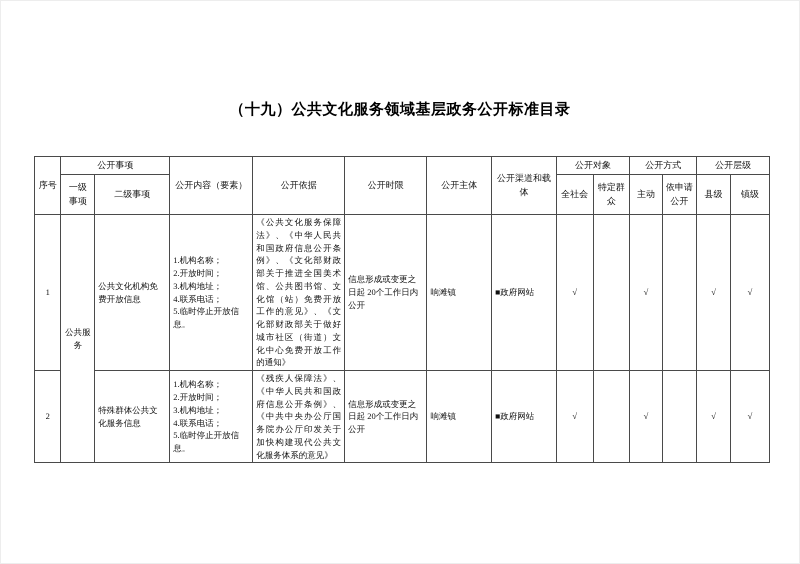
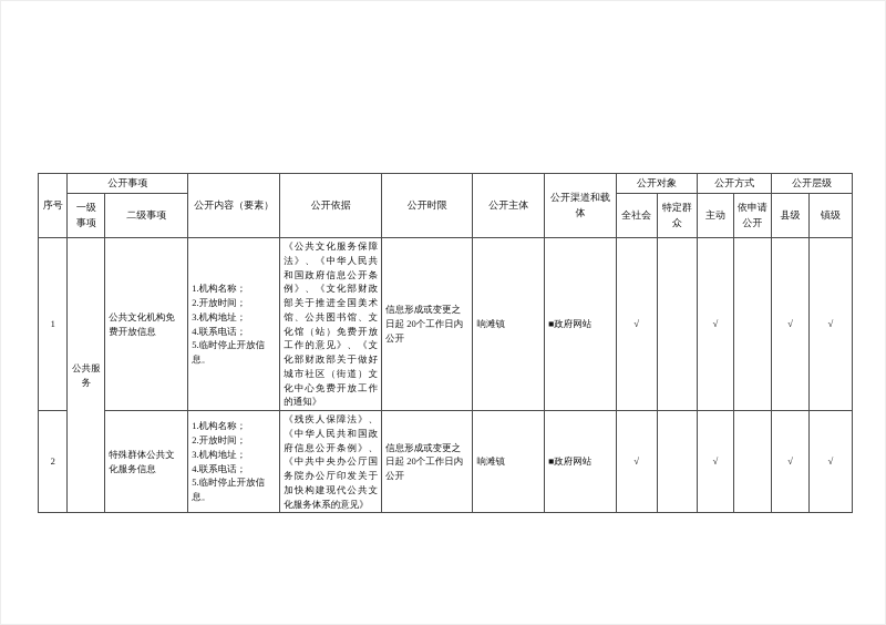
- （十九）公共文化服务领域基层政务公开标准目录
  序号	公开事项	公开内容（要素）	公开依据	公开时限	公开主体	公开渠道和载体	公开对象	公开方式	公开层级
  一级事项	二级事项	全社会	特定群众	主动	依申请公开	县级	镇级
  1	公共服务	公共文化机构免费开放信息	1.机构名称； 2.开放时间； 3.机构地址； 4.联系电话； 5.临时停止开放信息。	《公共文化服务保障法》、《中华人民共和国政府信息公开条例》、《文化部财政部关于推进全国美术馆、公共图书馆、文化馆（站）免费开放工作的意见》、《文化部财政部关于做好城市社区（街道）文化中心免费开放工作的通知》	信息形成或变更之日起 20个工作日内公开	响滩镇	■政府网站	√		√		√	√
  2	特殊群体公共文化服务信息	1.机构名称； 2.开放时间； 3.机构地址； 4.联系电话； 5.临时停止开放信息。	《残疾人保障法》、《中华人民共和国政府信息公开条例》、《中共中央办公厅国务院办公厅印发关于加快构建现代公共文化服务体系的意见》	信息形成或变更之日起 20个工作日内公开	响滩镇	■政府网站	√		√		√	√
